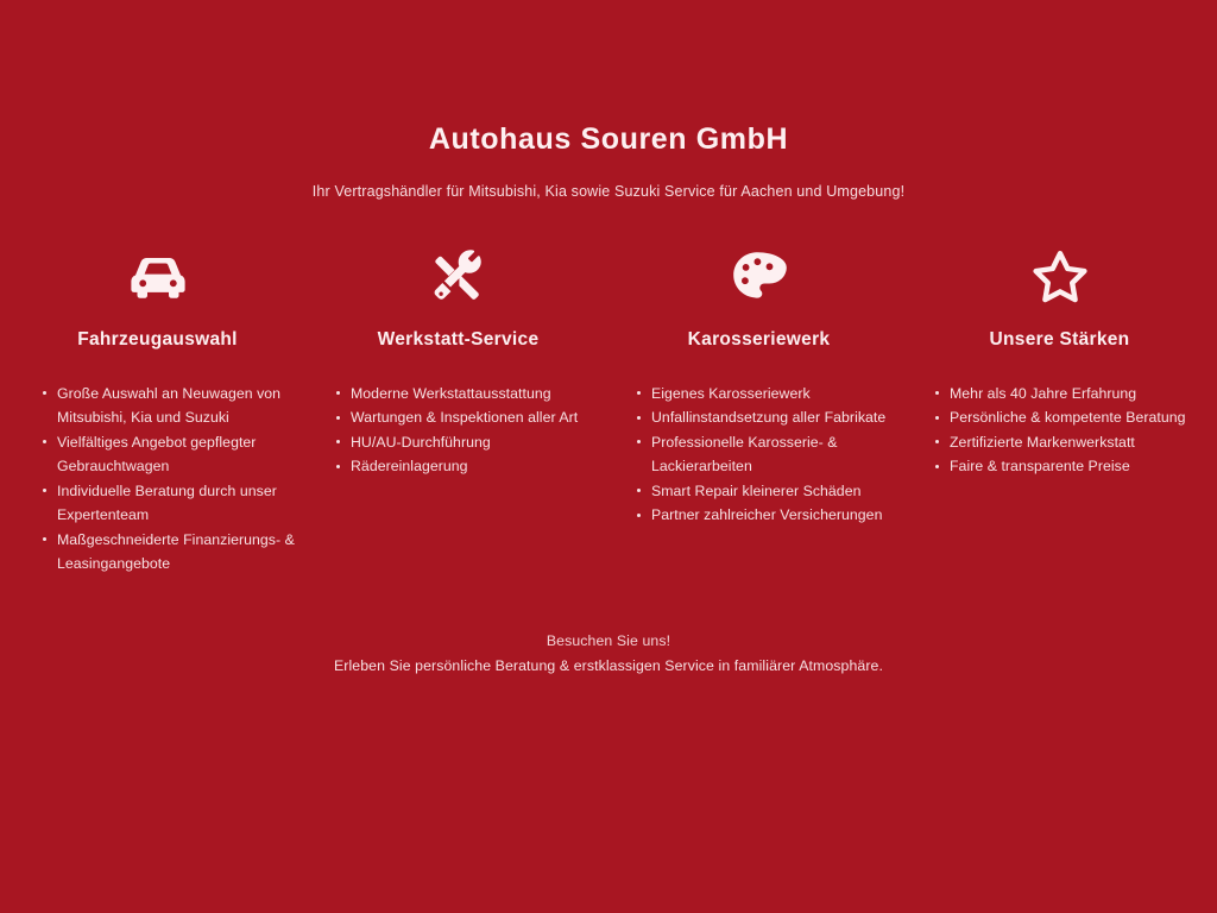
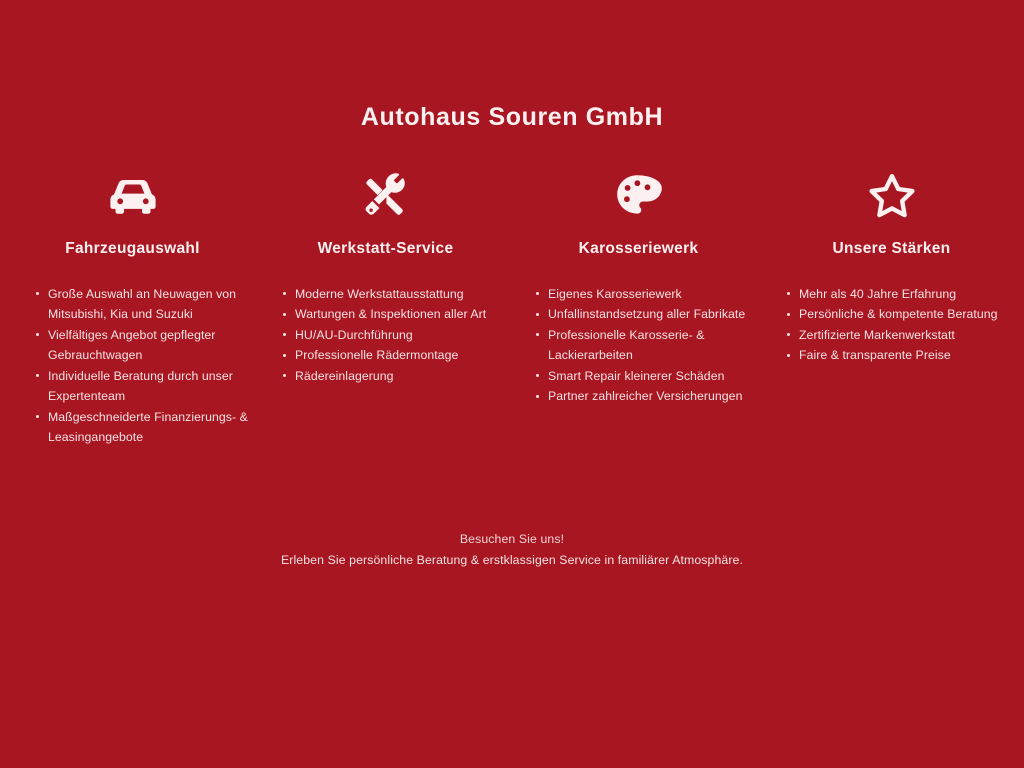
  Autohaus Souren GmbH
- Ihr Vertragshändler für Mitsubishi, Kia sowie Suzuki Service für Aachen und Umgebung!
  Fahrzeugauswahl
  Große Auswahl an Neuwagen von Mitsubishi, Kia und Suzuki
  Vielfältiges Angebot gepflegter Gebrauchtwagen
  Individuelle Beratung durch unser Expertenteam
  Maßgeschneiderte Finanzierungs- & Leasingangebote
  Werkstatt-Service
  Moderne Werkstattausstattung
  Wartungen & Inspektionen aller Art
  HU/AU-Durchführung
+ Professionelle Rädermontage
  Rädereinlagerung
  Karosseriewerk
  Eigenes Karosseriewerk
  Unfallinstandsetzung aller Fabrikate
  Professionelle Karosserie- & Lackierarbeiten
  Smart Repair kleinerer Schäden
  Partner zahlreicher Versicherungen
  Unsere Stärken
  Mehr als 40 Jahre Erfahrung
  Persönliche & kompetente Beratung
  Zertifizierte Markenwerkstatt
  Faire & transparente Preise
  Besuchen Sie uns!
  Erleben Sie persönliche Beratung & erstklassigen Service in familiärer Atmosphäre.
